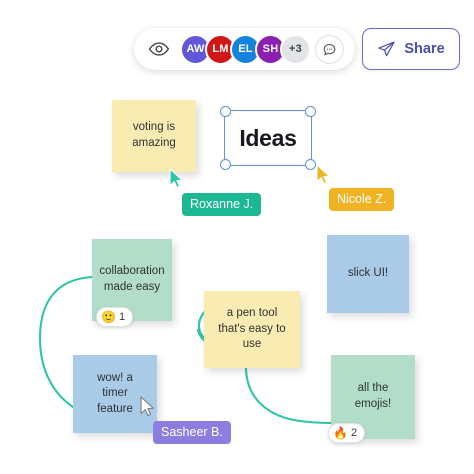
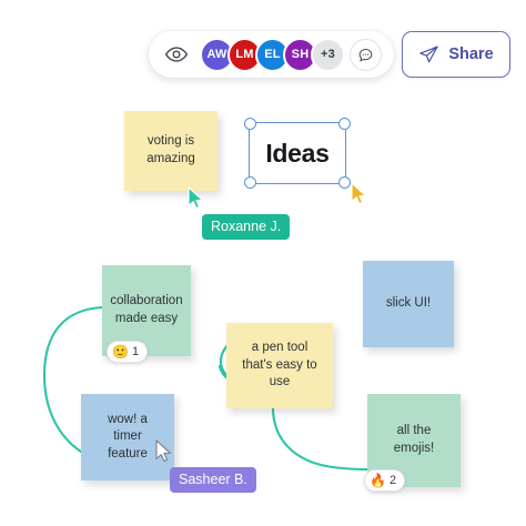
  AW
  LM
  EL
  SH
  +3
  Share
  voting is amazing
  collaboration made easy
  slick UI!
  a pen tool that's easy to use
  wow! a timer feature
  all the emojis!
  Ideas
  🙂
  1
  🔥
  2
  Roxanne J.
- Nicole Z.
  Sasheer B.
